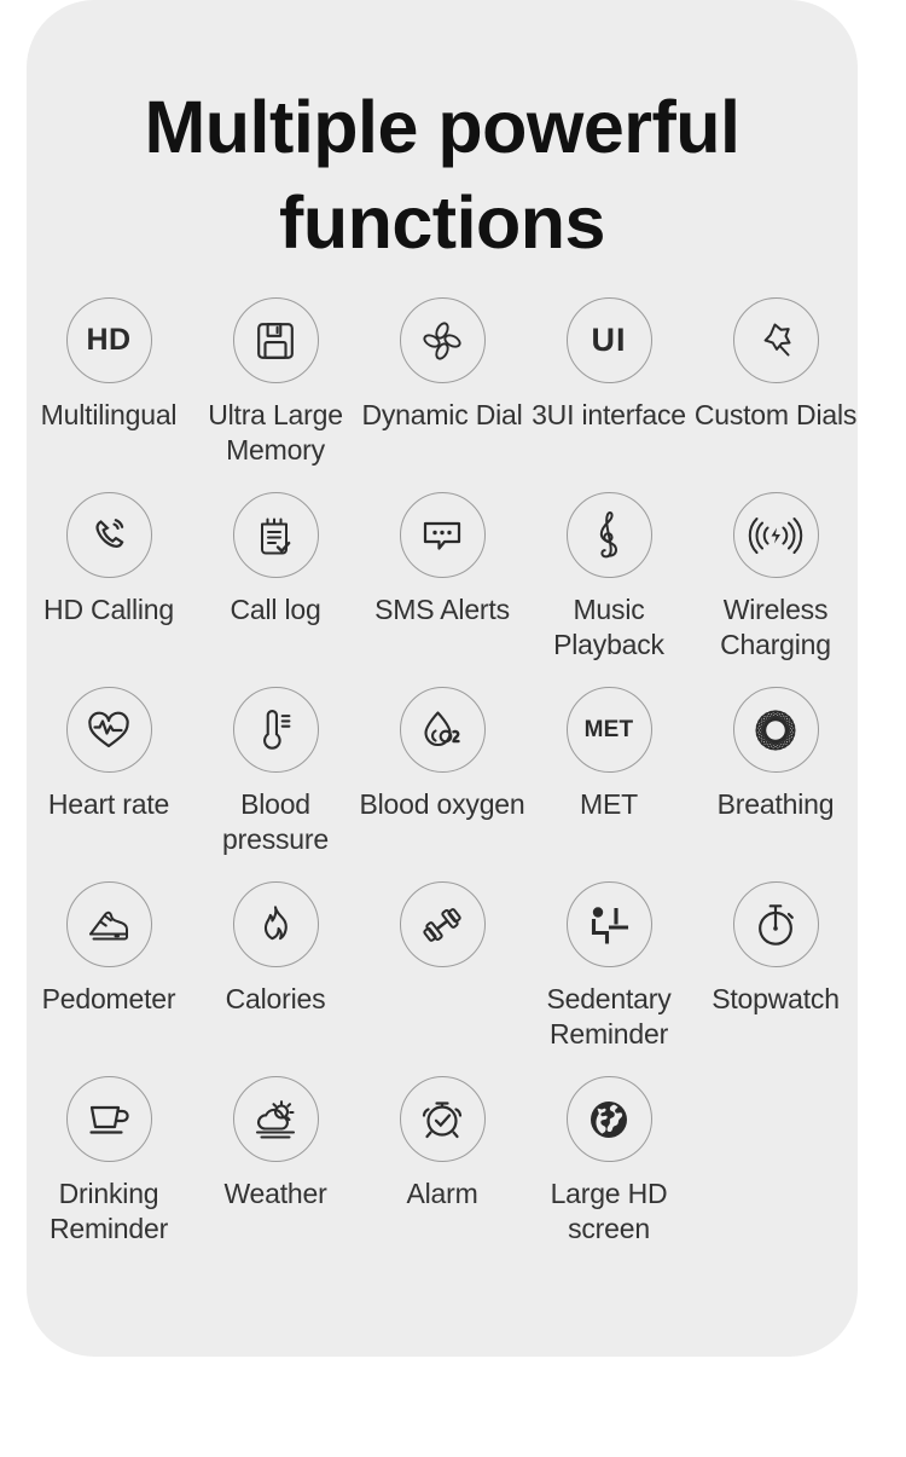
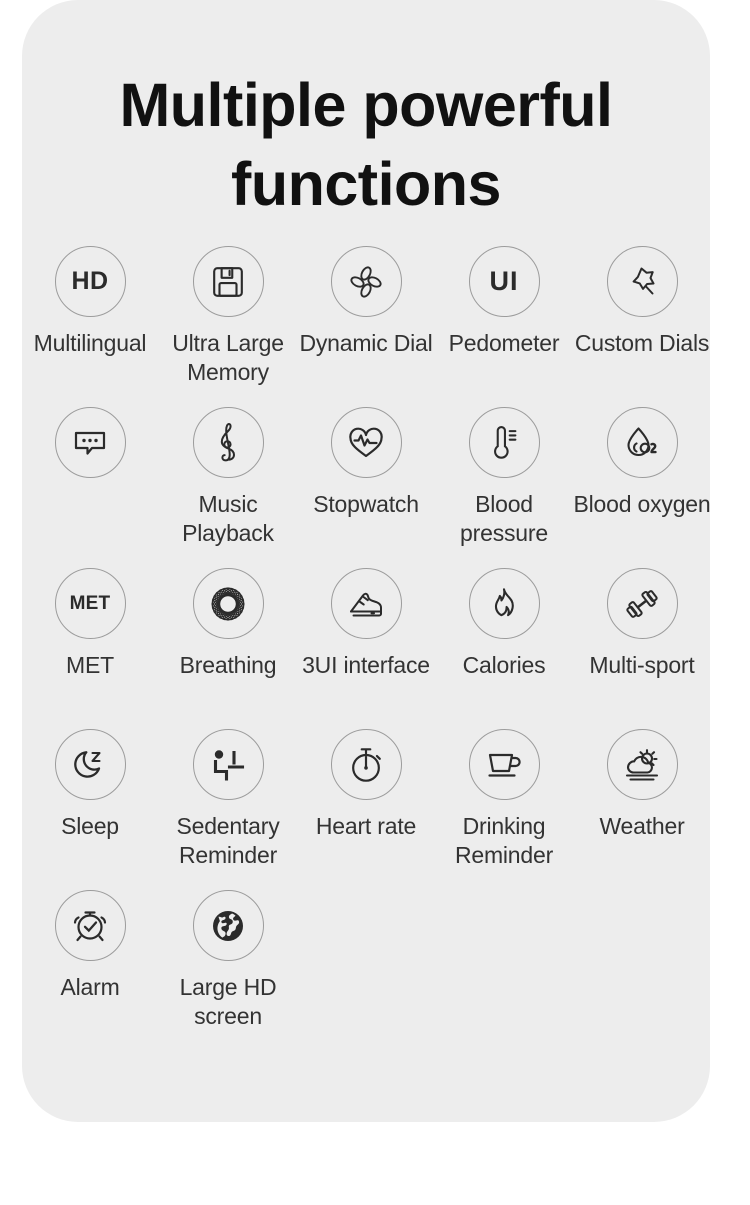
  Multiple powerful
  functions
  HD
  Multilingual
  Ultra Large Memory
  Dynamic Dial
  UI
- 3UI interface
+ Pedometer
  Custom Dials
- HD Calling
- Call log
- SMS Alerts
  Music Playback
- Wireless Charging
- Heart rate
+ Stopwatch
  Blood pressure
  Blood oxygen
  MET
  MET
  Breathing
- Pedometer
+ 3UI interface
  Calories
+ Multi-sport
+ Sleep
  Sedentary Reminder
- Stopwatch
+ Heart rate
  Drinking Reminder
  Weather
  Alarm
  Large HD screen
